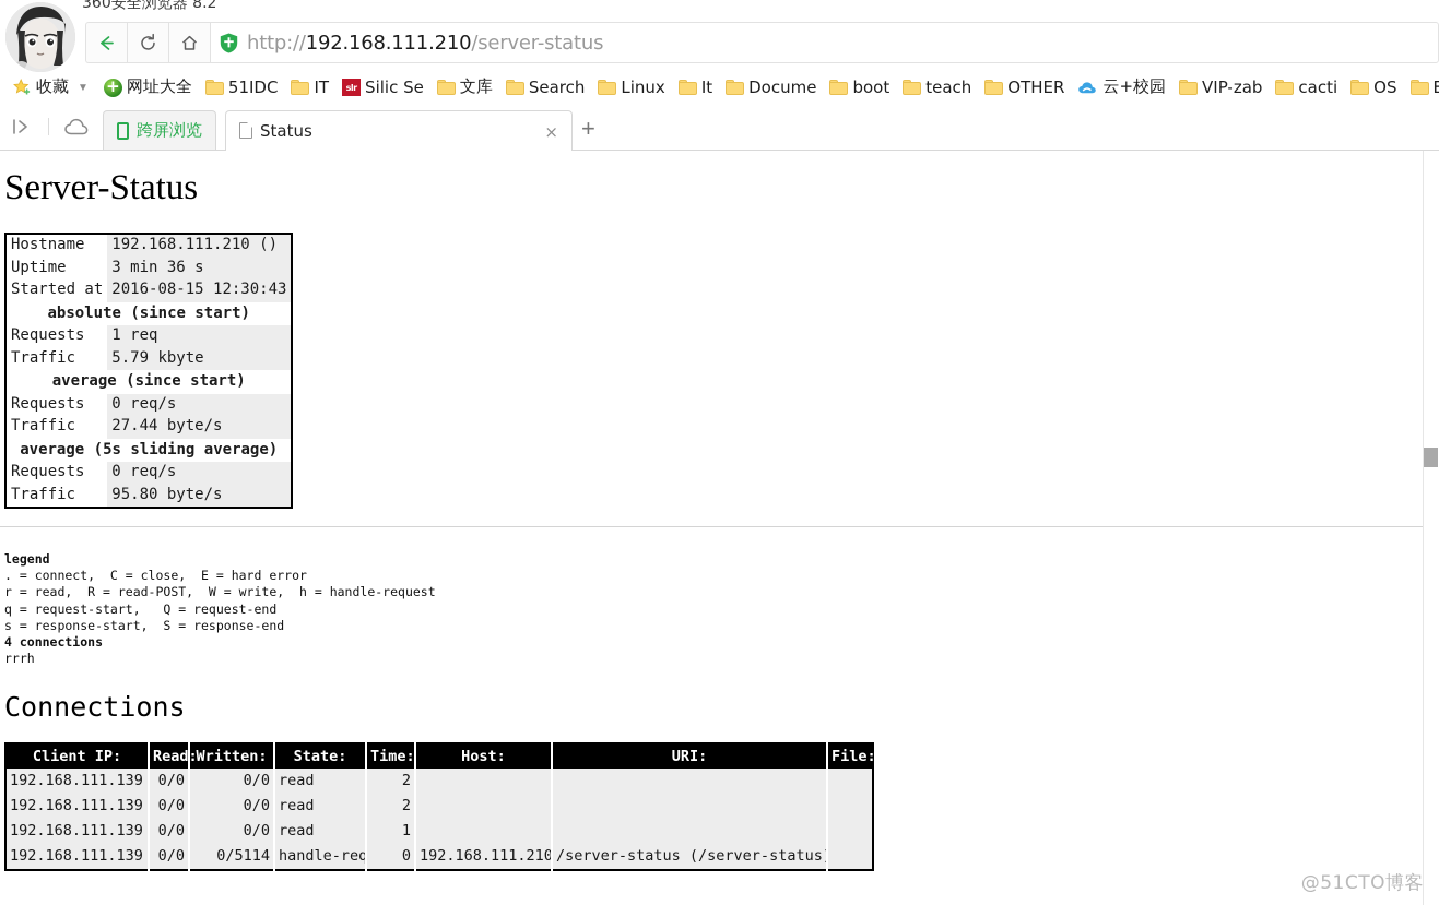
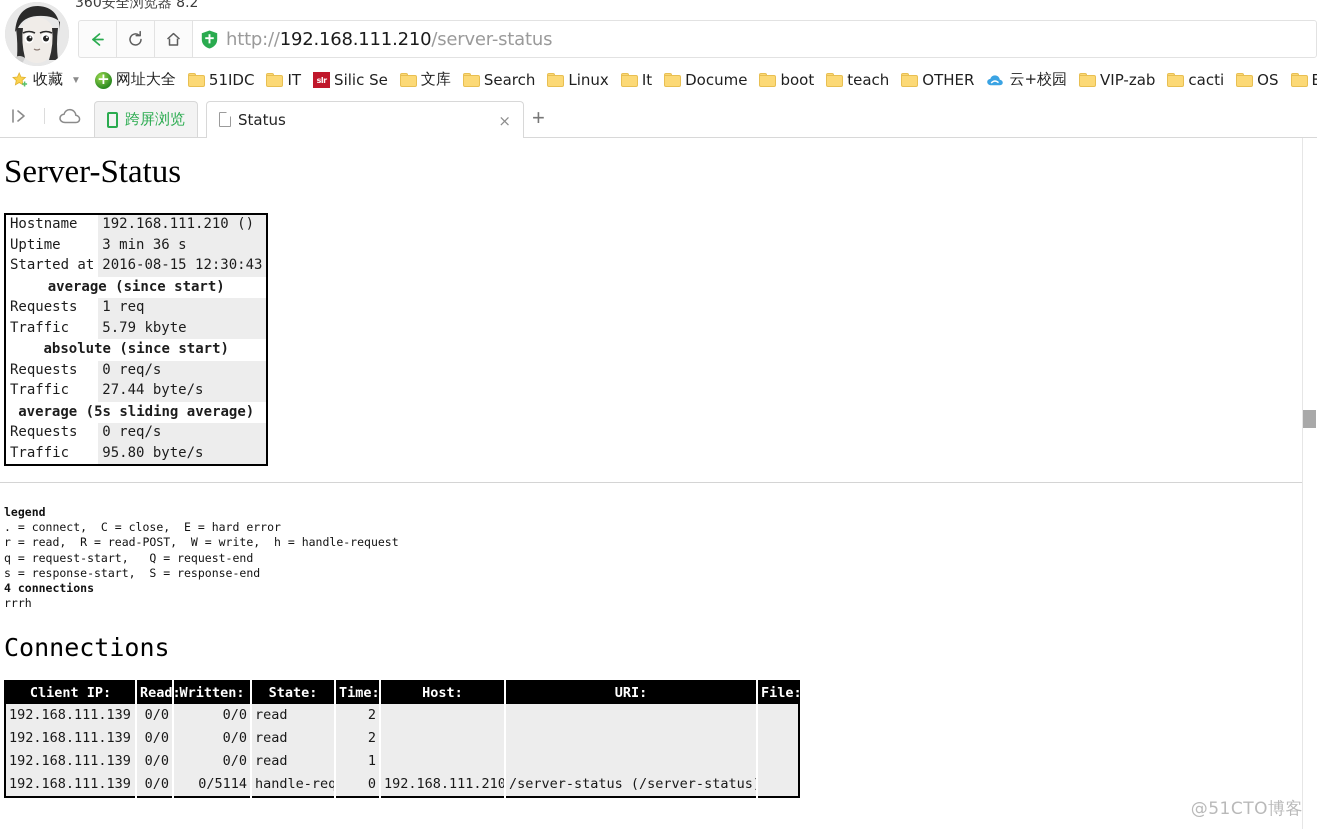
  360安全浏览器 8.2
  http://192.168.111.210/server-status
  收藏
  ▼
  网址大全
  51IDC
  IT
  slr
  Silic Se
  文库
  Search
  Linux
  It
  Docume
  boot
  teach
  OTHER
  云+校园
  VIP-zab
  cacti
  OS
  跨屏浏览
  Status
  ×
  +
  Server-Status
  Hostname	192.168.111.210 ()
  Uptime	3 min 36 s
  Started at	2016-08-15 12:30:43
- absolute (since start)
+ average (since start)
  Requests	1 req
  Traffic	5.79 kbyte
- average (since start)
+ absolute (since start)
  Requests	0 req/s
  Traffic	27.44 byte/s
  average (5s sliding average)
  Requests	0 req/s
  Traffic	95.80 byte/s
  legend
  . = connect, C = close, E = hard error
  r = read, R = read-POST, W = write, h = handle-request
  q = request-start, Q = request-end
  s = response-start, S = response-end
  4 connections
  rrrh
  Connections
  Client IP:	Read:	Written:	State:	Time:	Host:	URI:	File:
  192.168.111.139	0/0	0/0	read	2
  192.168.111.139	0/0	0/0	read	2
  192.168.111.139	0/0	0/0	read	1
  192.168.111.139	0/0	0/5114	handle-req	0	192.168.111.210	/server-status (/server-status
  @51CTO博客
